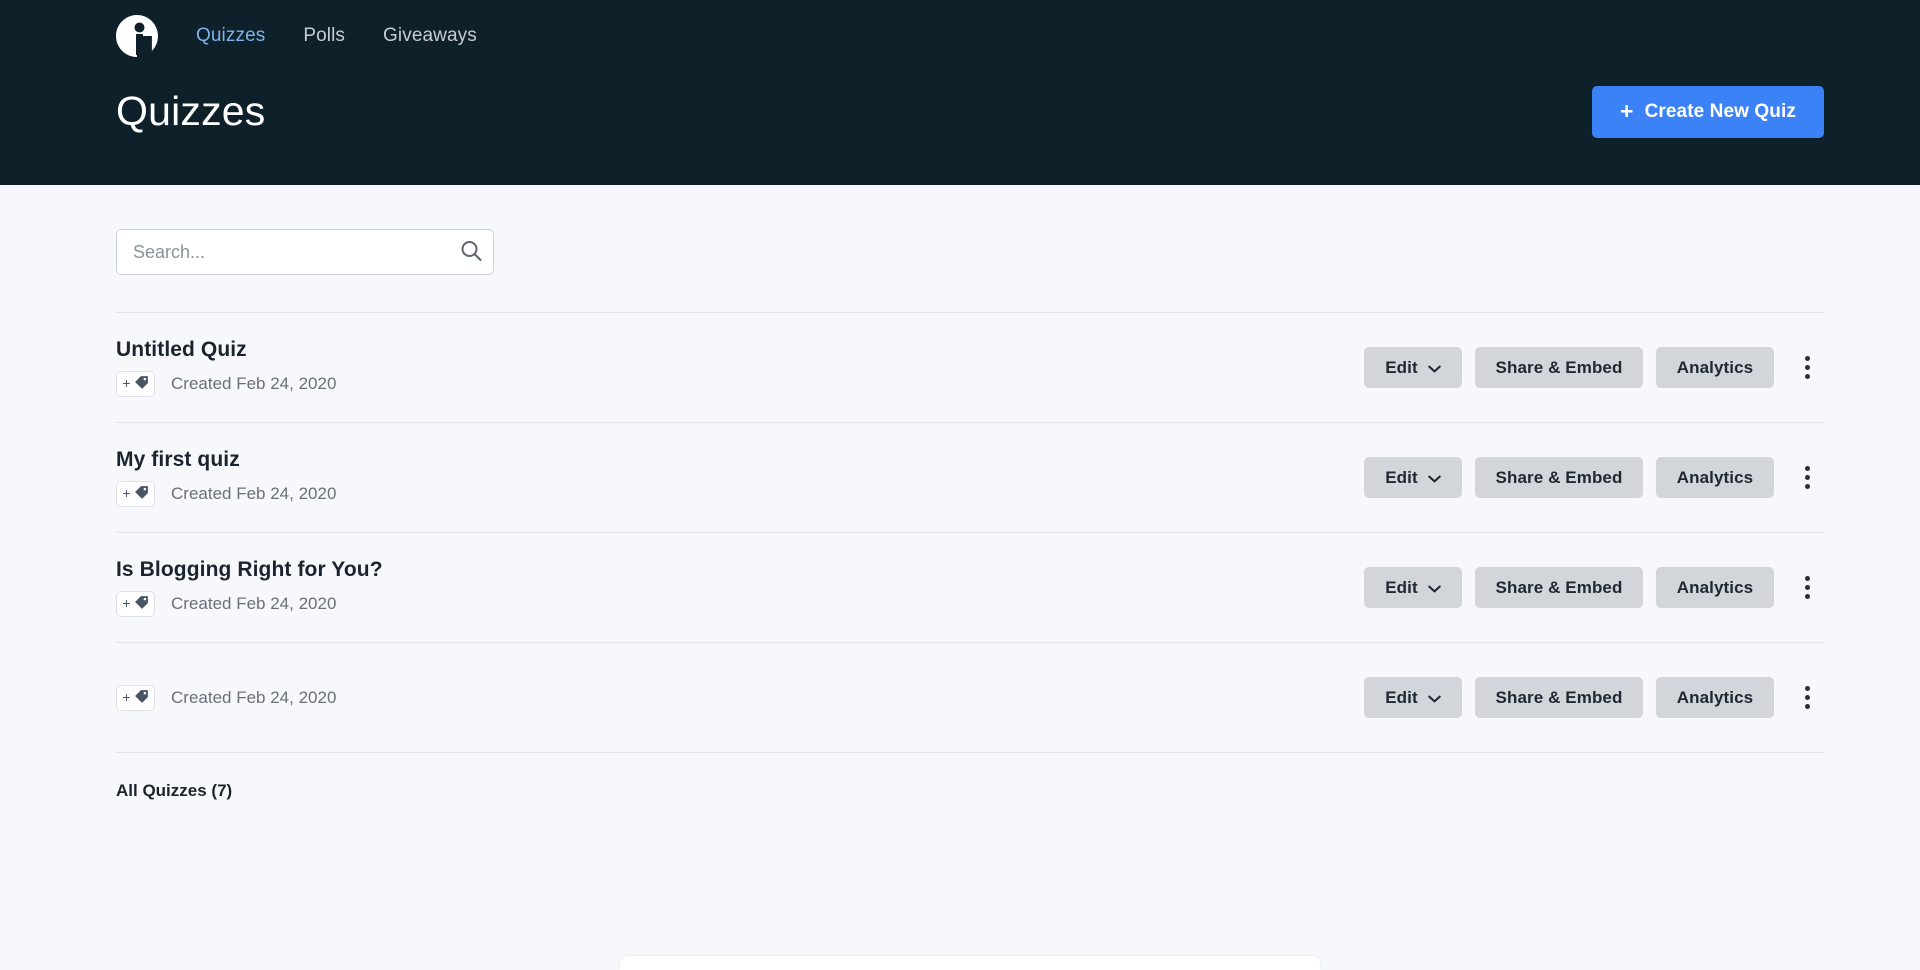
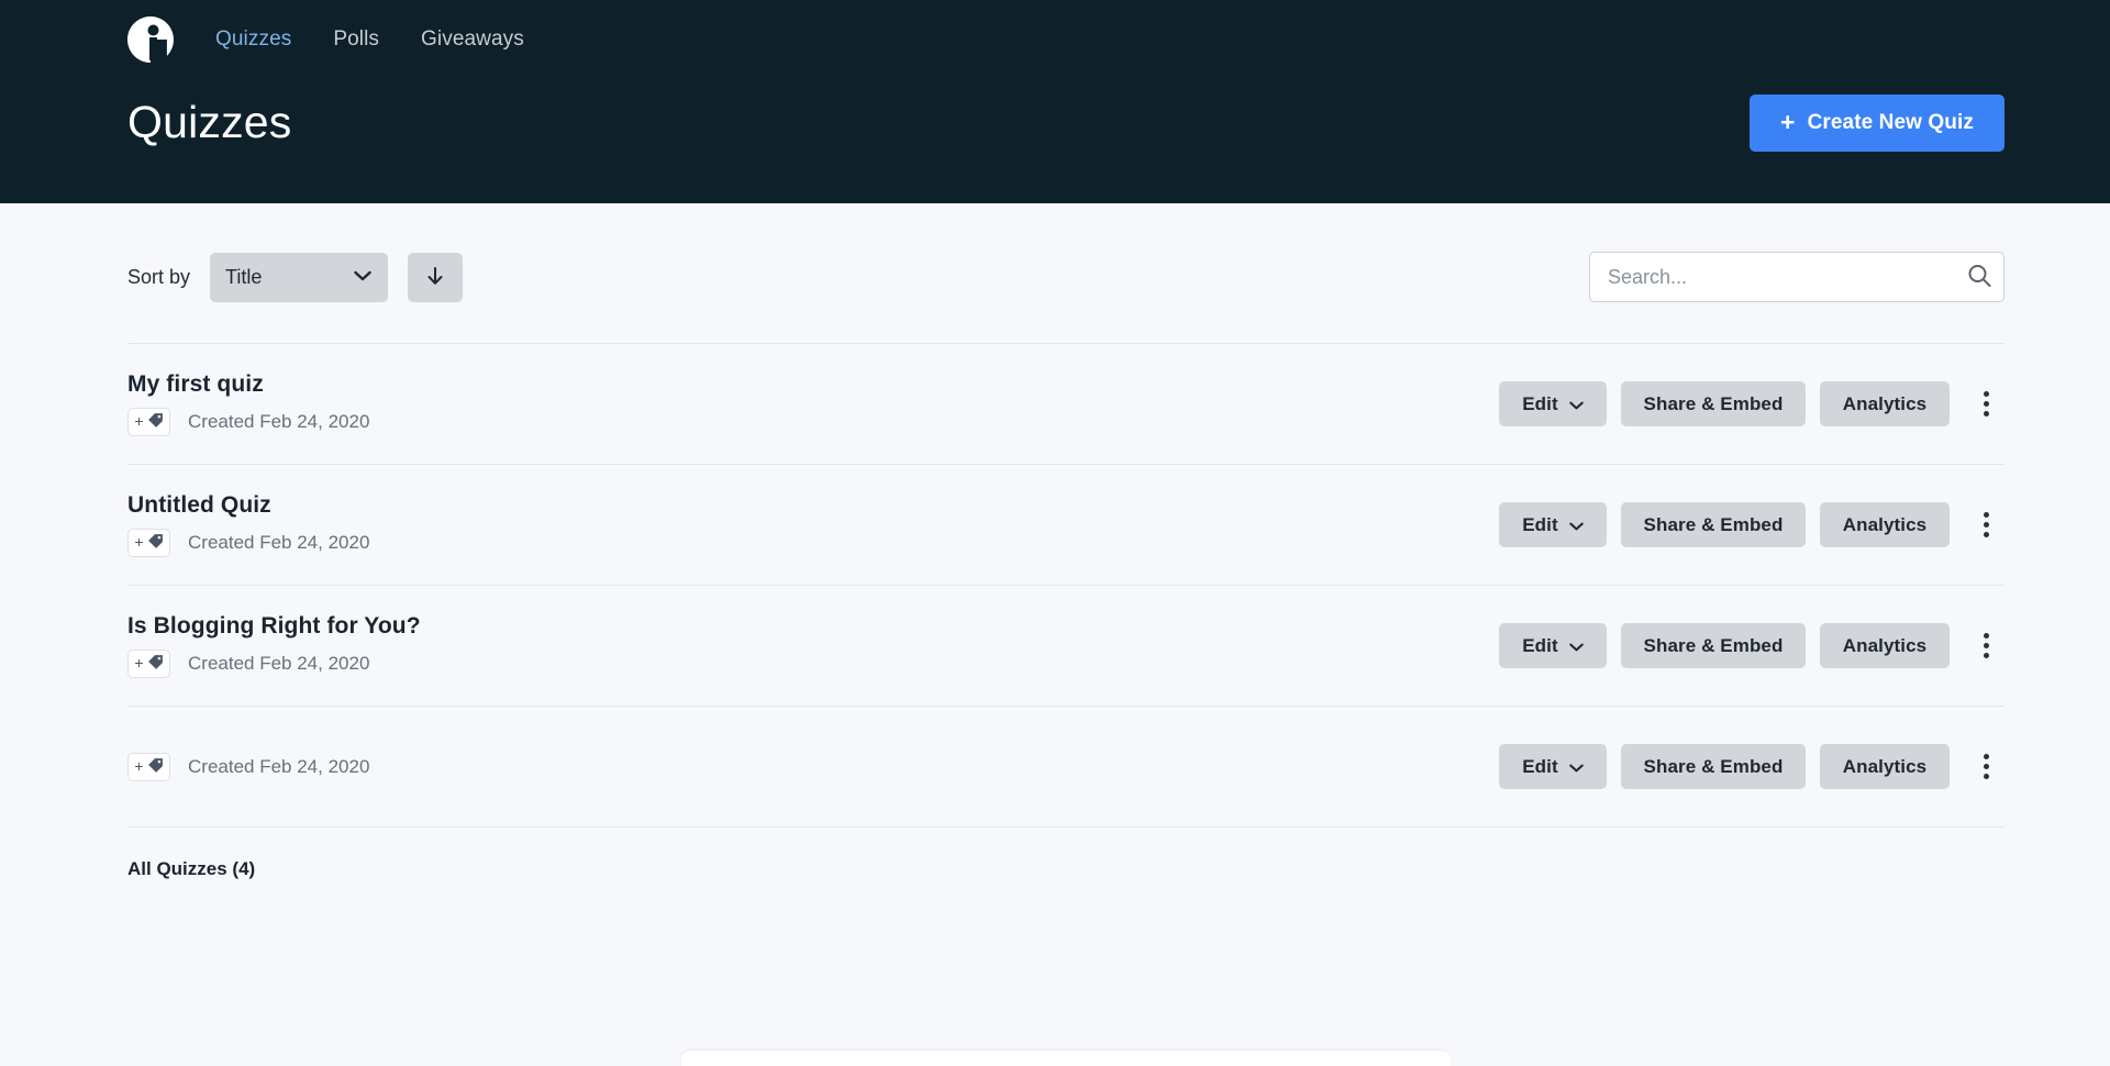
  Quizzes
  Polls
  Giveaways
  Quizzes
  +
  Create New Quiz
+ Sort by
+ Title
  Search...
- Untitled Quiz
+ My first quiz
  +
  Created Feb 24, 2020
  Edit
  Share & Embed
  Analytics
- My first quiz
+ Untitled Quiz
  +
  Created Feb 24, 2020
  Edit
  Share & Embed
  Analytics
  Is Blogging Right for You?
  +
  Created Feb 24, 2020
  Edit
  Share & Embed
  Analytics
  +
  Created Feb 24, 2020
  Edit
  Share & Embed
  Analytics
- All Quizzes (7)
+ All Quizzes (4)
